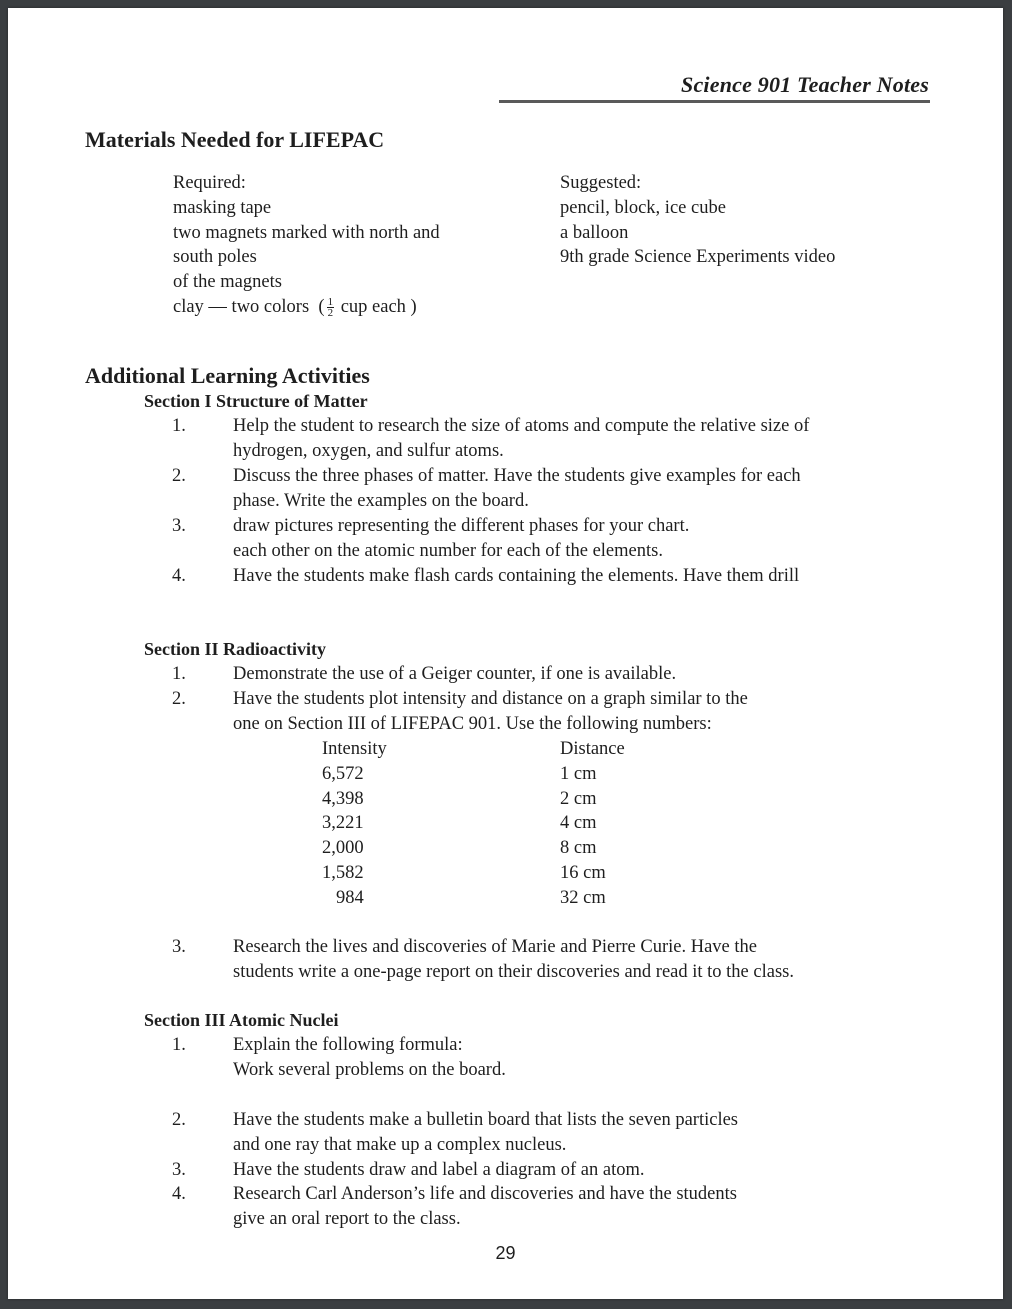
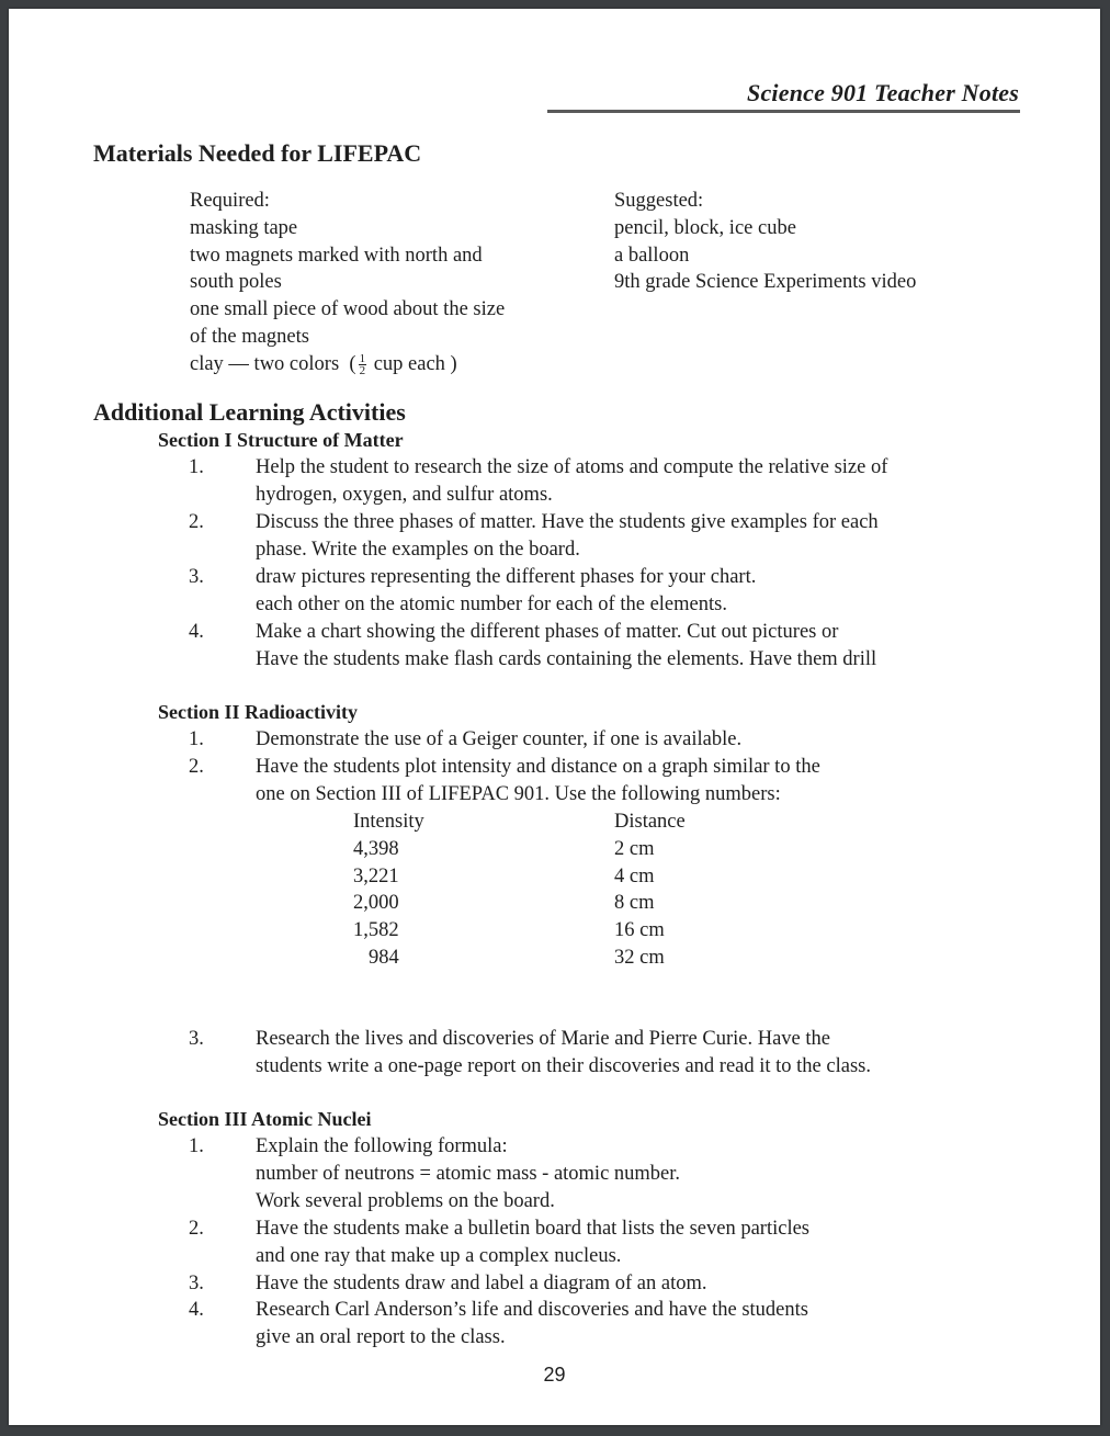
  Science 901 Teacher Notes
  Materials Needed for LIFEPAC
  Required:
  masking tape
  two magnets marked with north and
  south poles
+ one small piece of wood about the size
  of the magnets
  clay — two colors (
  1
  2
  cup each )
  Suggested:
  pencil, block, ice cube
  a balloon
  9th grade Science Experiments video
  Additional Learning Activities
  Section I Structure of Matter
  1.
  Help the student to research the size of atoms and compute the relative size of
  hydrogen, oxygen, and sulfur atoms.
  2.
  Discuss the three phases of matter. Have the students give examples for each
  phase. Write the examples on the board.
  3.
  draw pictures representing the different phases for your chart.
  each other on the atomic number for each of the elements.
  4.
+ Make a chart showing the different phases of matter. Cut out pictures or
  Have the students make flash cards containing the elements. Have them drill
  Section II Radioactivity
  1.
  Demonstrate the use of a Geiger counter, if one is available.
  2.
  Have the students plot intensity and distance on a graph similar to the
  one on Section III of LIFEPAC 901. Use the following numbers:
  Intensity
  Distance
- 6,572
- 1 cm
  4,398
  2 cm
  3,221
  4 cm
  2,000
  8 cm
  1,582
  16 cm
  984
  32 cm
  3.
  Research the lives and discoveries of Marie and Pierre Curie. Have the
  students write a one-page report on their discoveries and read it to the class.
  Section III Atomic Nuclei
  1.
  Explain the following formula:
+ number of neutrons = atomic mass - atomic number.
  Work several problems on the board.
  2.
  Have the students make a bulletin board that lists the seven particles
  and one ray that make up a complex nucleus.
  3.
  Have the students draw and label a diagram of an atom.
  4.
  Research Carl Anderson’s life and discoveries and have the students
  give an oral report to the class.
  29
